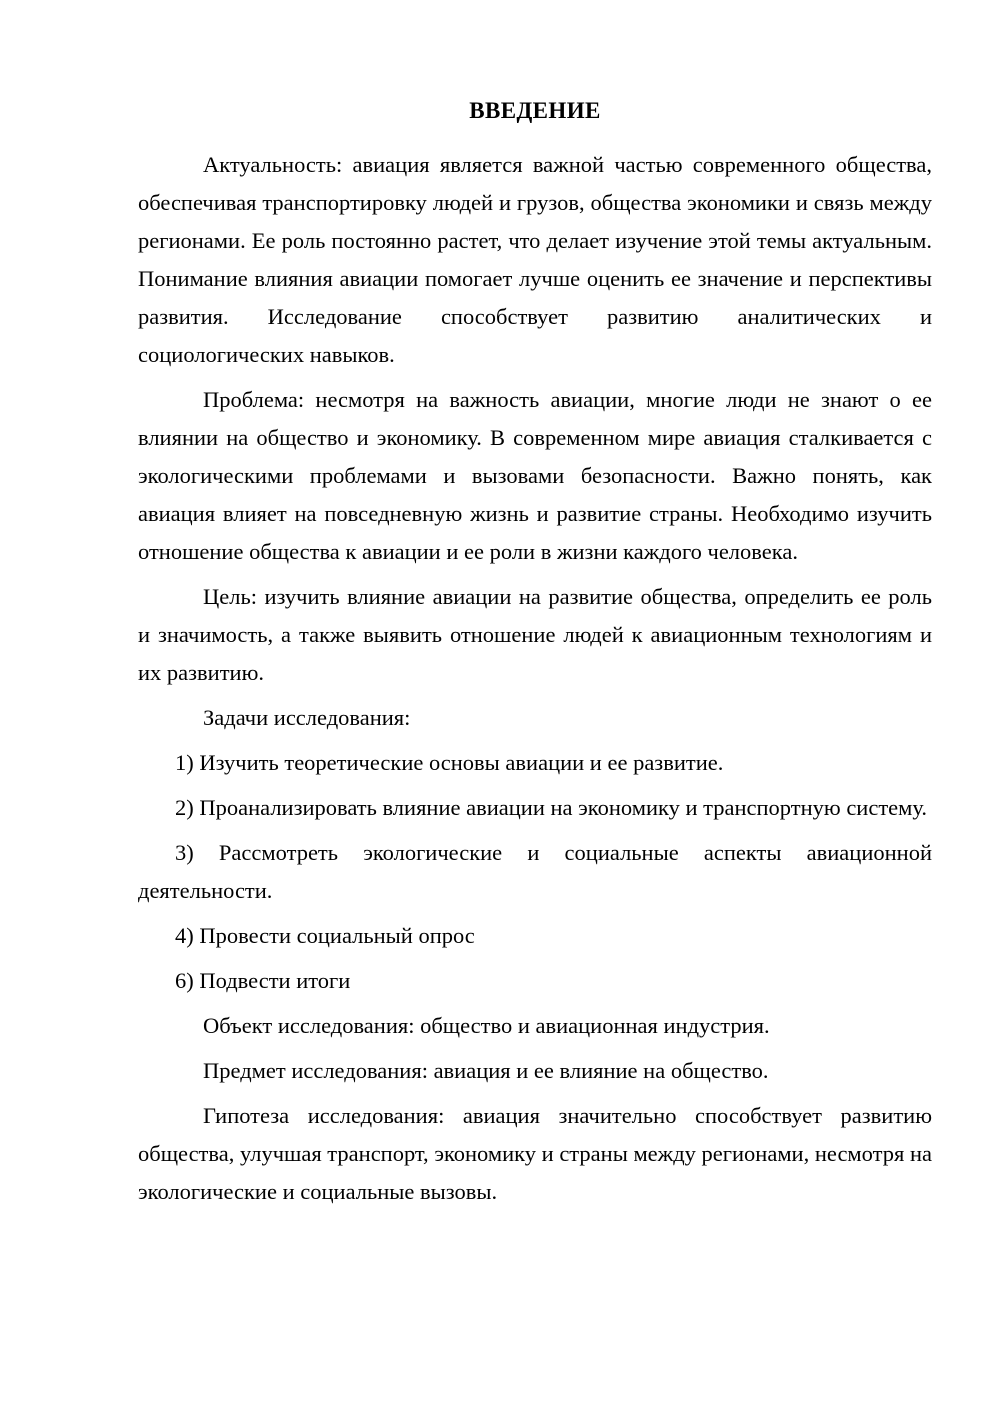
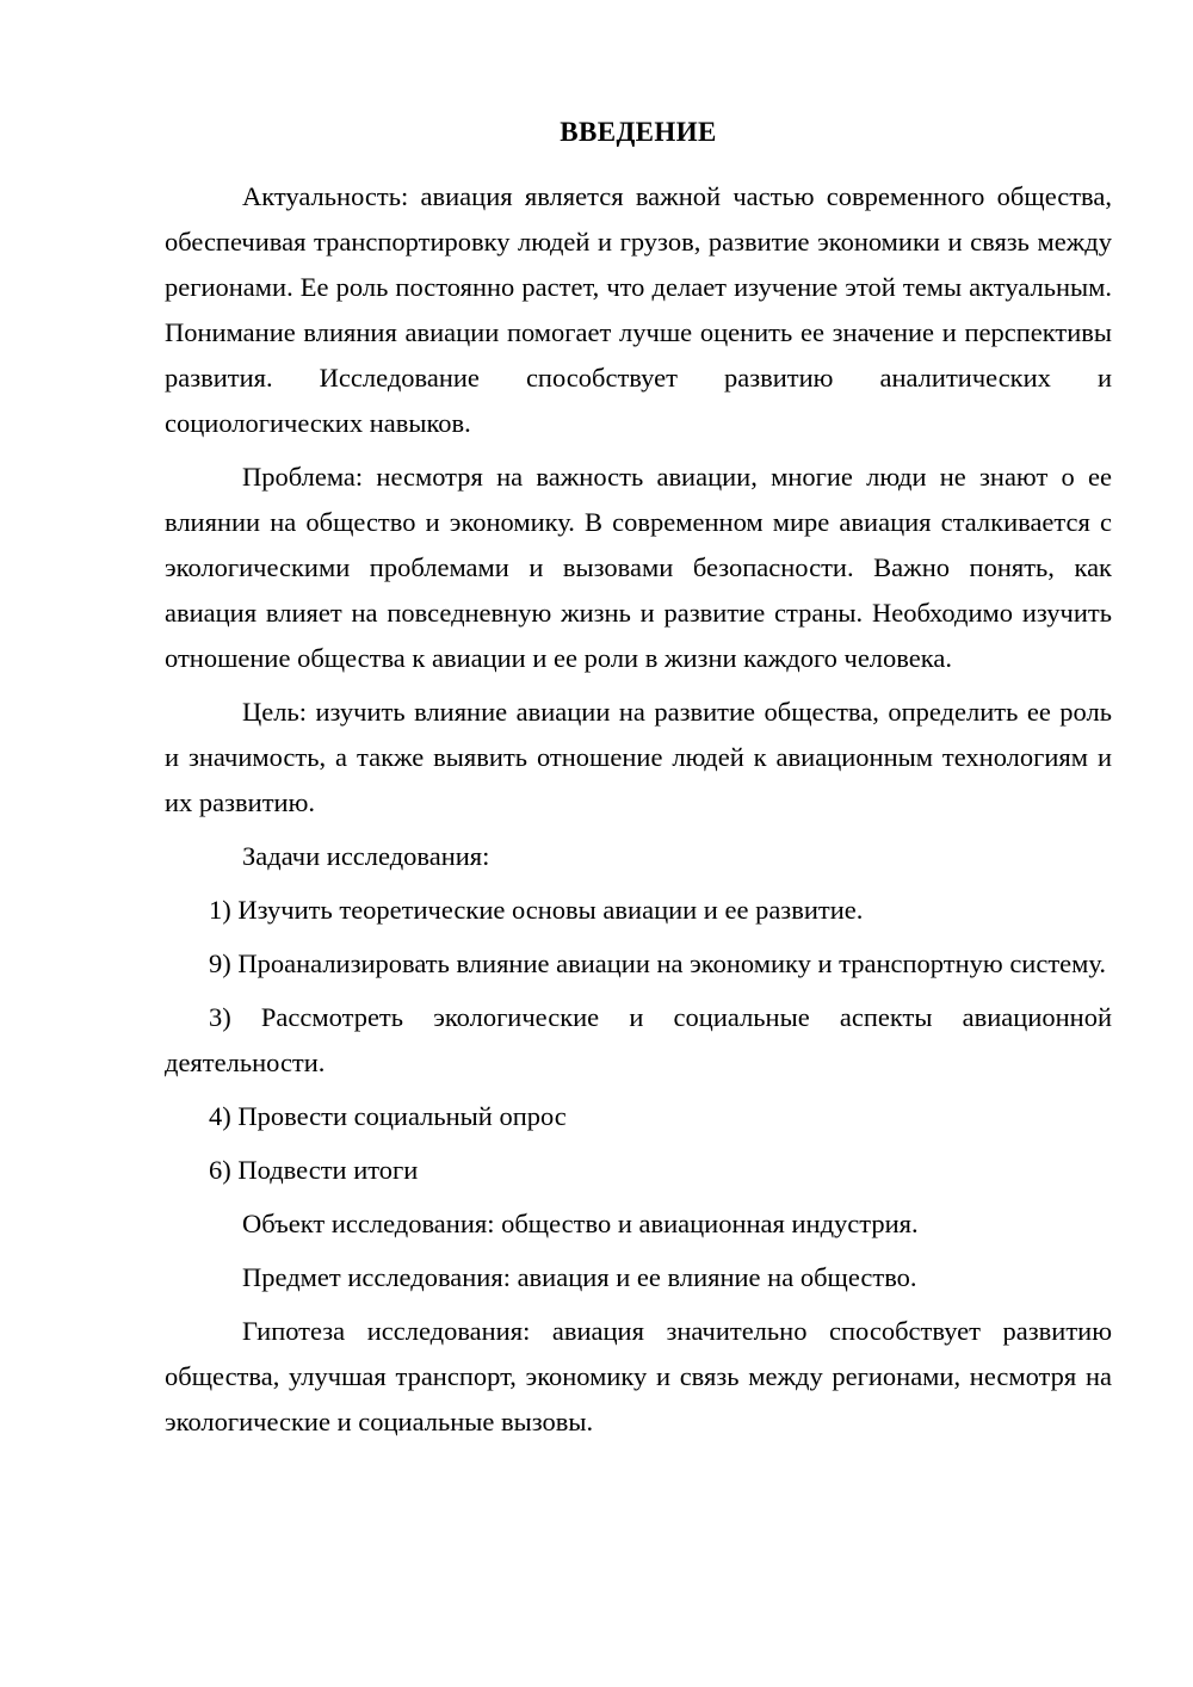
  ВВЕДЕНИЕ
- Актуальность: авиация является важной частью современного общества, обеспечивая транспортировку людей и грузов, общества экономики и связь между регионами. Ее роль постоянно растет, что делает изучение этой темы актуальным. Понимание влияния авиации помогает лучше оценить ее значение и перспективы развития. Исследование способствует развитию аналитических и социологических навыков.
+ Актуальность: авиация является важной частью современного общества, обеспечивая транспортировку людей и грузов, развитие экономики и связь между регионами. Ее роль постоянно растет, что делает изучение этой темы актуальным. Понимание влияния авиации помогает лучше оценить ее значение и перспективы развития. Исследование способствует развитию аналитических и социологических навыков.
  Проблема: несмотря на важность авиации, многие люди не знают о ее влиянии на общество и экономику. В современном мире авиация сталкивается с экологическими проблемами и вызовами безопасности. Важно понять, как авиация влияет на повседневную жизнь и развитие страны. Необходимо изучить отношение общества к авиации и ее роли в жизни каждого человека.
  Цель: изучить влияние авиации на развитие общества, определить ее роль и значимость, а также выявить отношение людей к авиационным технологиям и их развитию.
  Задачи исследования:
  1) Изучить теоретические основы авиации и ее развитие.
- 2) Проанализировать влияние авиации на экономику и транспортную систему.
+ 9) Проанализировать влияние авиации на экономику и транспортную систему.
  3) Рассмотреть экологические и социальные аспекты авиационной деятельности.
  4) Провести социальный опрос
  6) Подвести итоги
  Объект исследования: общество и авиационная индустрия.
  Предмет исследования: авиация и ее влияние на общество.
- Гипотеза исследования: авиация значительно способствует развитию общества, улучшая транспорт, экономику и страны между регионами, несмотря на экологические и социальные вызовы.
+ Гипотеза исследования: авиация значительно способствует развитию общества, улучшая транспорт, экономику и связь между регионами, несмотря на экологические и социальные вызовы.
